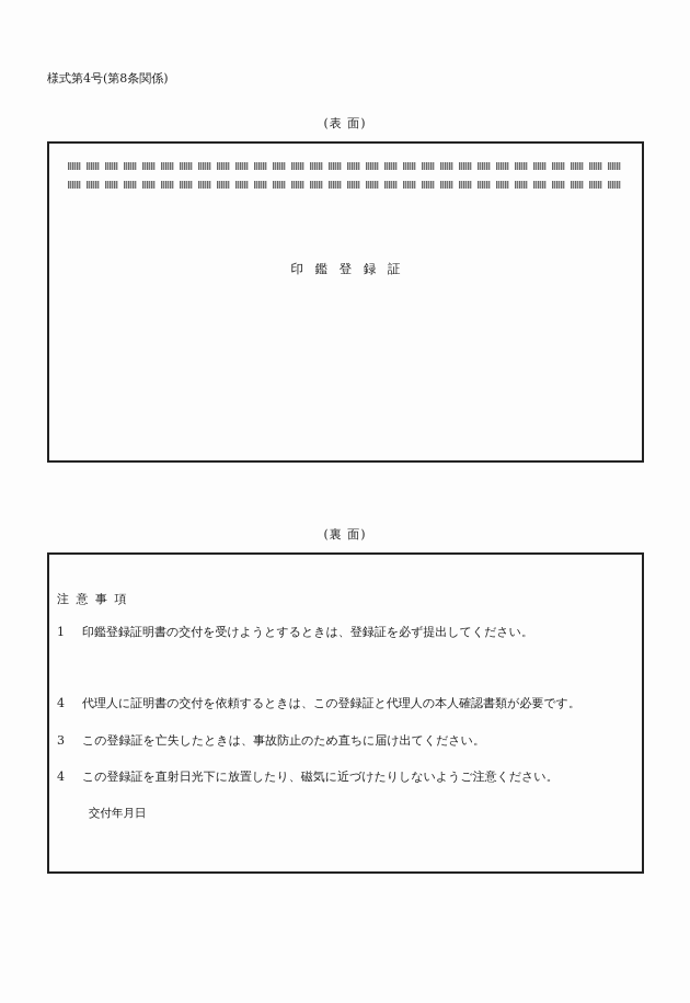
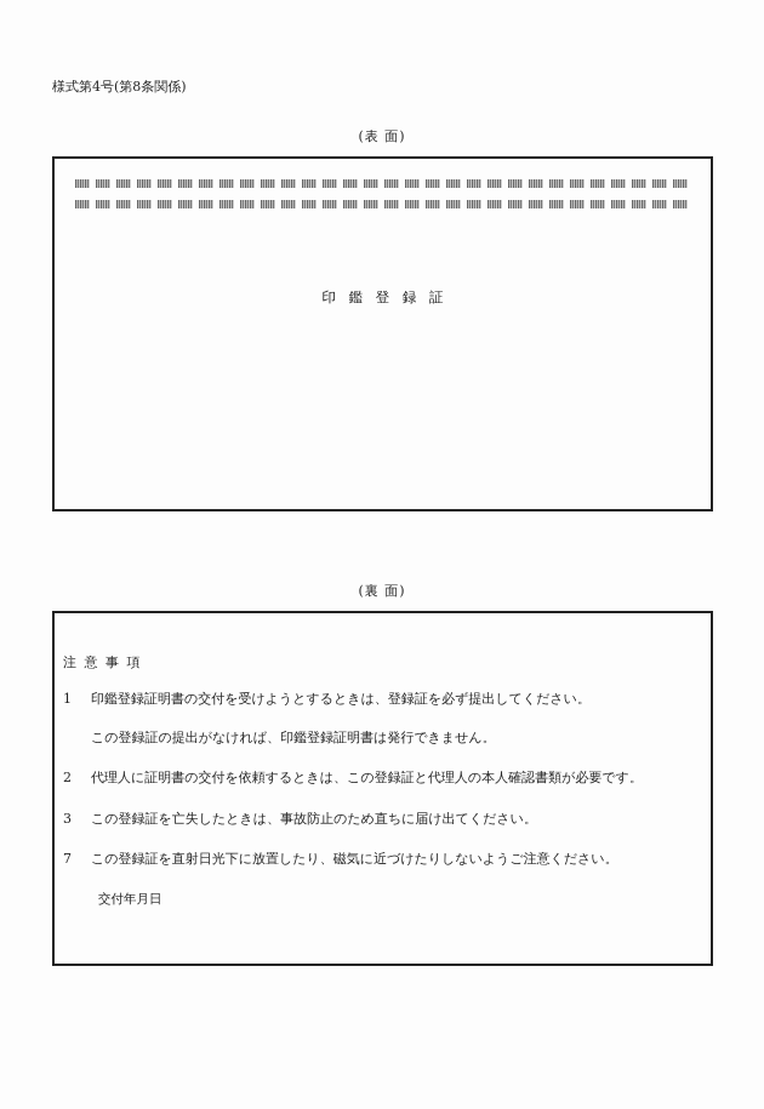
  様式第4号(第8条関係)
  (表 面)
  印 鑑 登 録 証
  (裏 面)
  注 意 事 項
  1 印鑑登録証明書の交付を受けようとするときは、登録証を必ず提出してください。
+ この登録証の提出がなければ、印鑑登録証明書は発行できません。
- 4 代理人に証明書の交付を依頼するときは、この登録証と代理人の本人確認書類が必要です。
+ 2 代理人に証明書の交付を依頼するときは、この登録証と代理人の本人確認書類が必要です。
  3 この登録証を亡失したときは、事故防止のため直ちに届け出てください。
- 4 この登録証を直射日光下に放置したり、磁気に近づけたりしないようご注意ください。
+ 7 この登録証を直射日光下に放置したり、磁気に近づけたりしないようご注意ください。
  交付年月日
